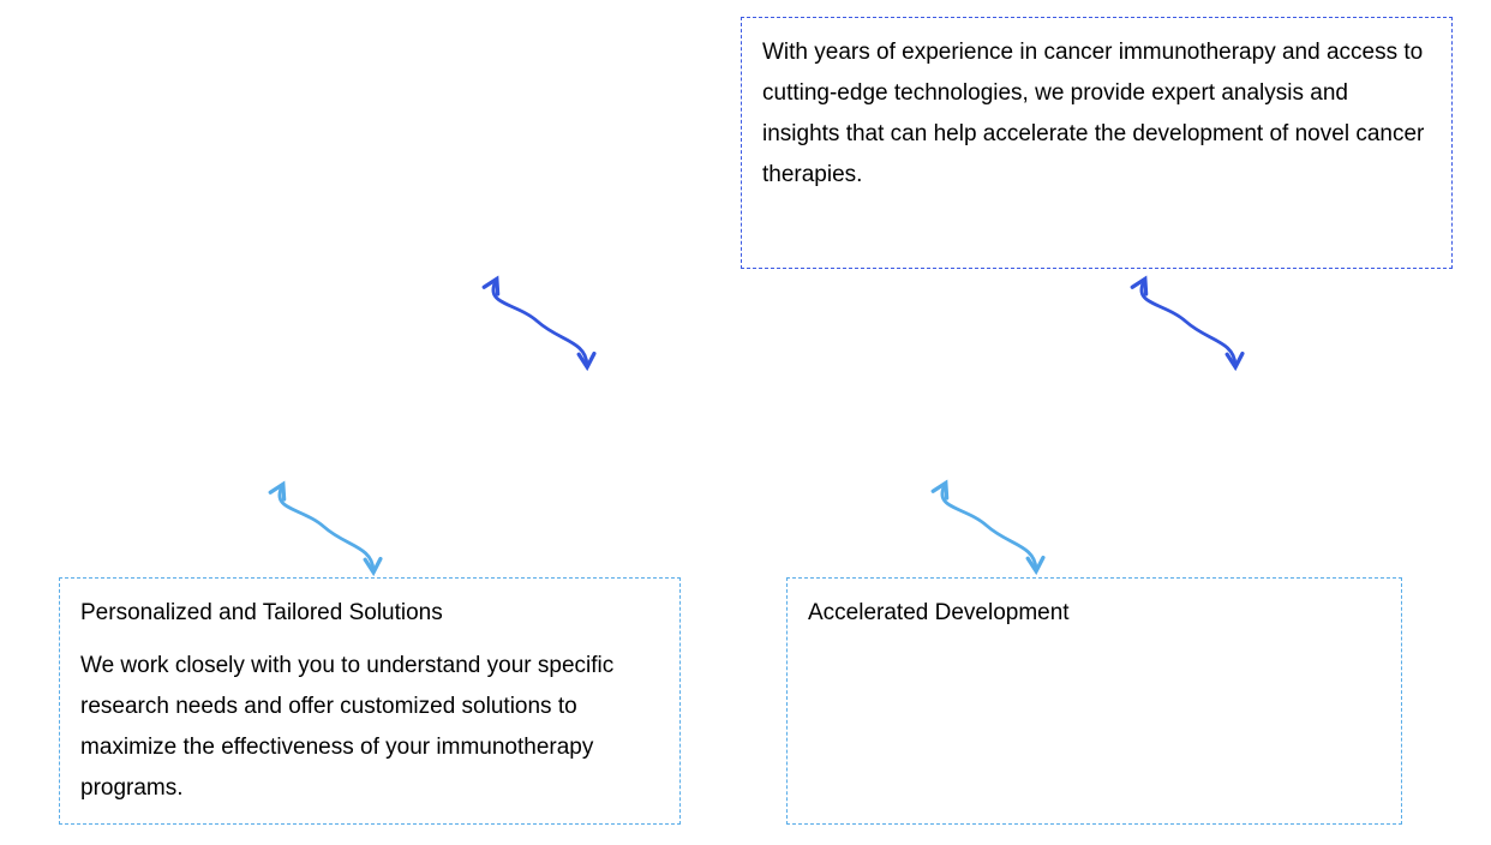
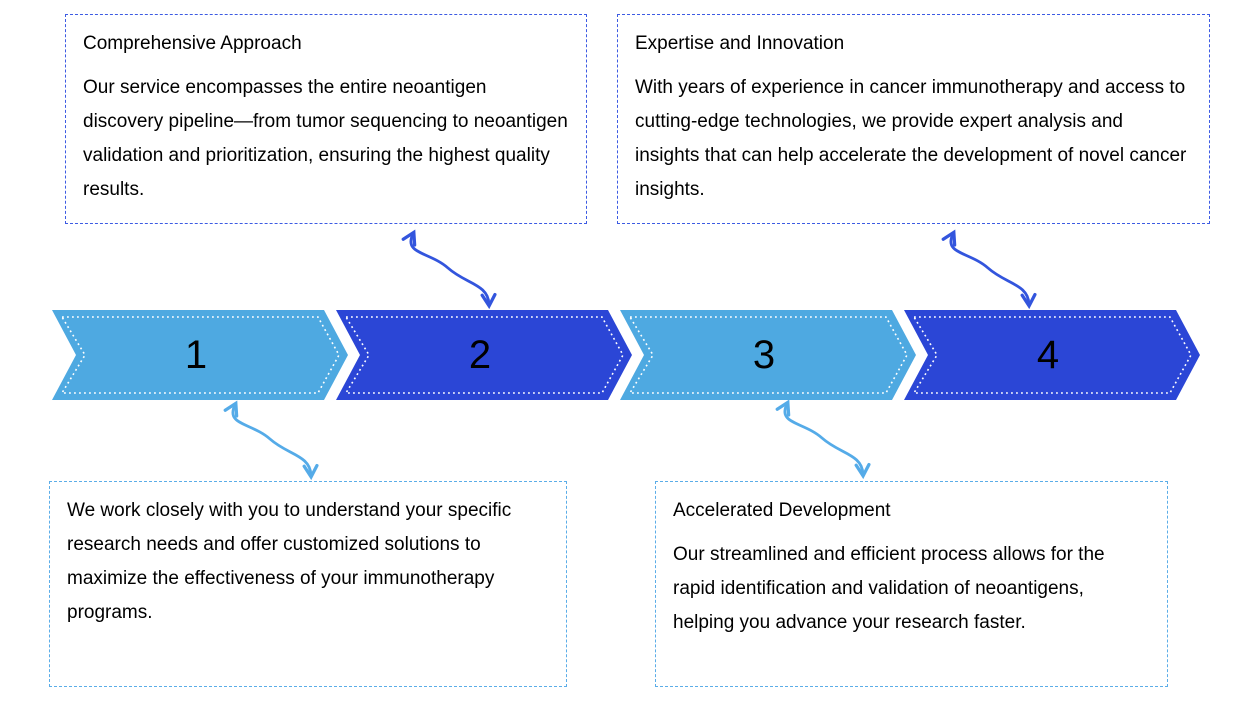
+ Comprehensive Approach
+ Our service encompasses the entire neoantigen discovery pipeline—from tumor sequencing to neoantigen validation and prioritization, ensuring the highest quality results.
+ Expertise and Innovation
- With years of experience in cancer immunotherapy and access to cutting-edge technologies, we provide expert analysis and insights that can help accelerate the development of novel cancer therapies.
+ With years of experience in cancer immunotherapy and access to cutting-edge technologies, we provide expert analysis and insights that can help accelerate the development of novel cancer insights.
- Personalized and Tailored Solutions
  We work closely with you to understand your specific research needs and offer customized solutions to maximize the effectiveness of your immunotherapy programs.
  Accelerated Development
+ Our streamlined and efficient process allows for the rapid identification and validation of neoantigens, helping you advance your research faster.
+ 1
+ 2
+ 3
+ 4
